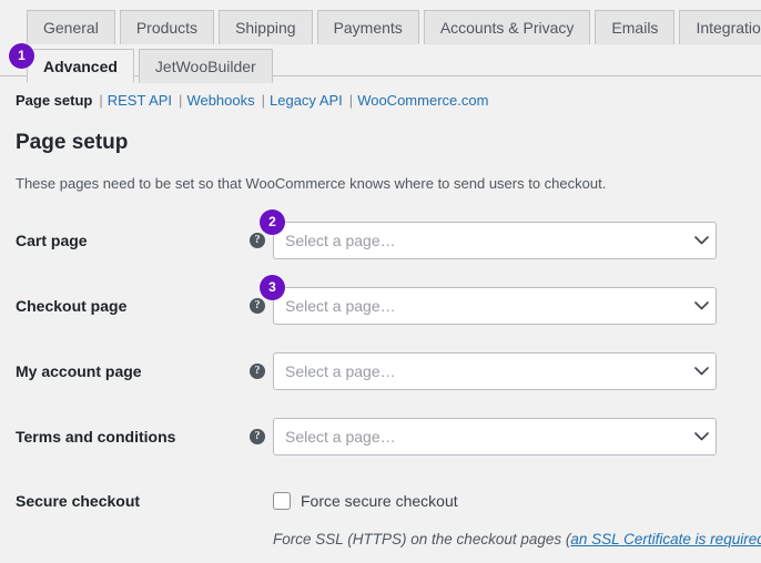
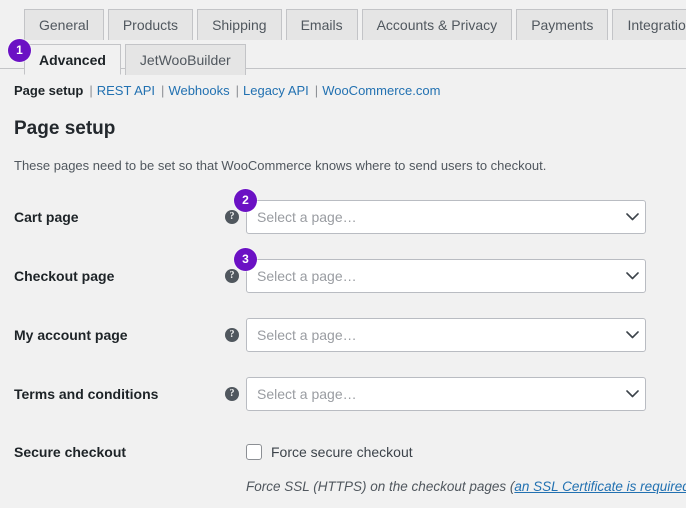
  1
  2
  3
  General
  Products
  Shipping
- Payments
+ Emails
  Accounts & Privacy
- Emails
+ Payments
  Integratio
  Advanced
  JetWooBuilder
  Page setup | REST API | Webhooks | Legacy API | WooCommerce.com
  Page setup
  These pages need to be set so that WooCommerce knows where to send users to checkout.
  Cart page
  ?
  Select a page…
  Checkout page
  ?
  Select a page…
  My account page
  ?
  Select a page…
  Terms and conditions
  ?
  Select a page…
  Secure checkout
  Force secure checkout
  Force SSL (HTTPS) on the checkout pages (an SSL Certificate is require
